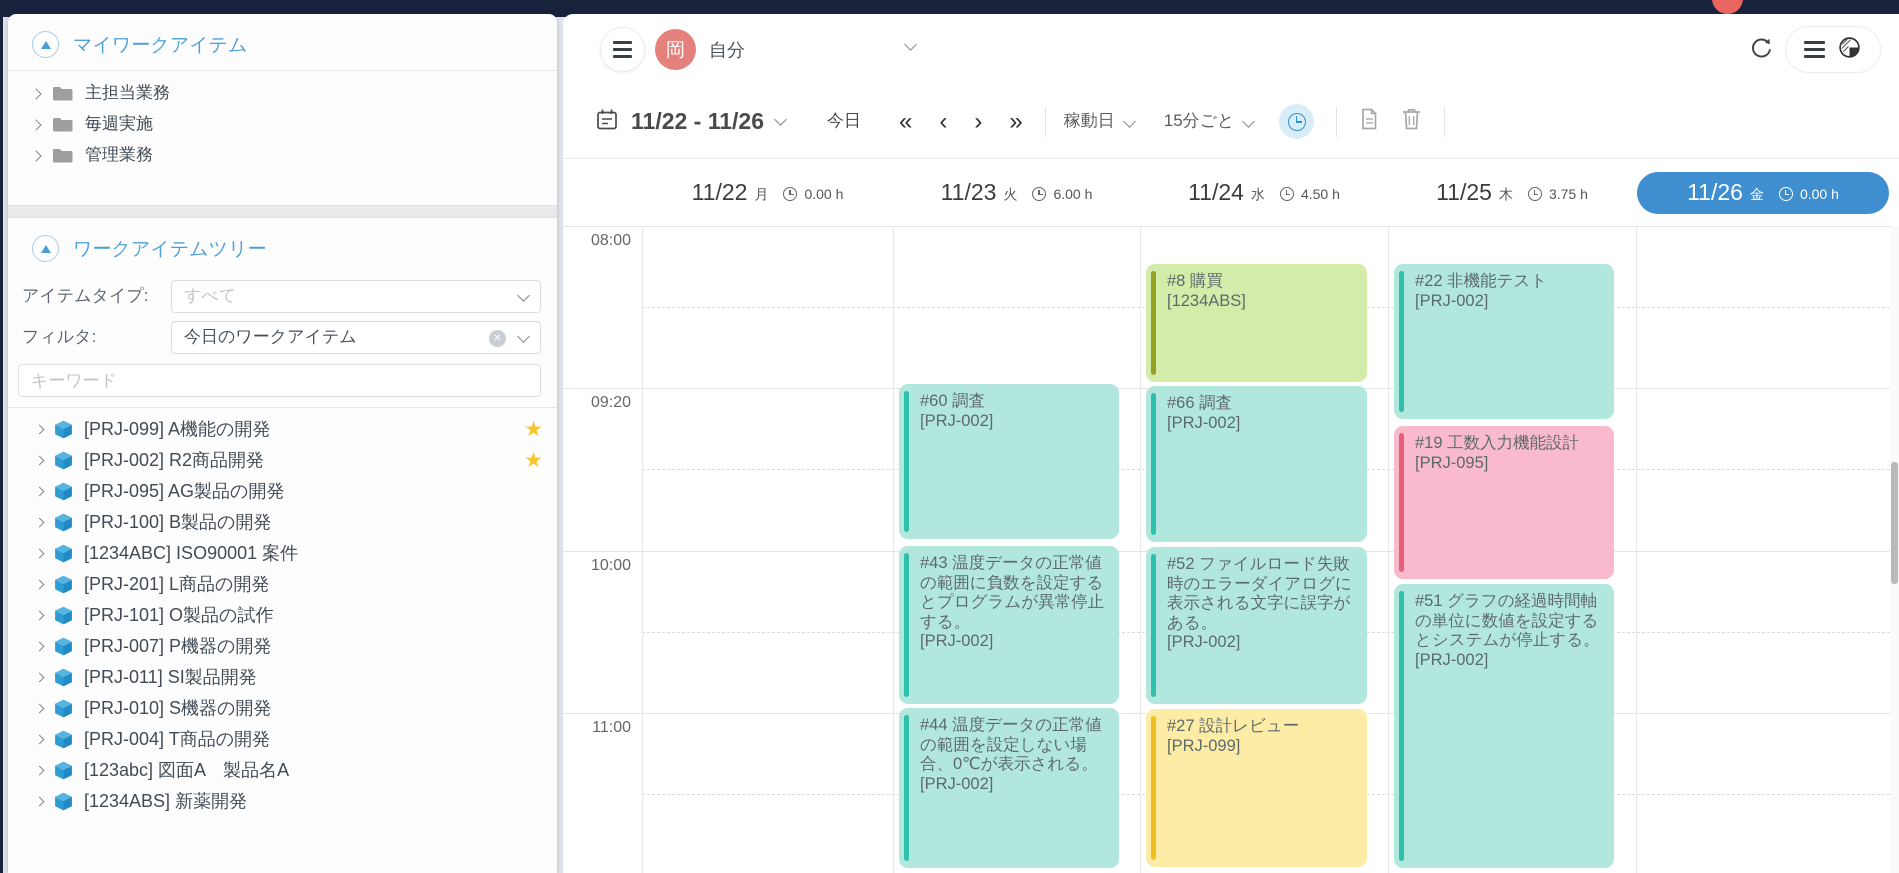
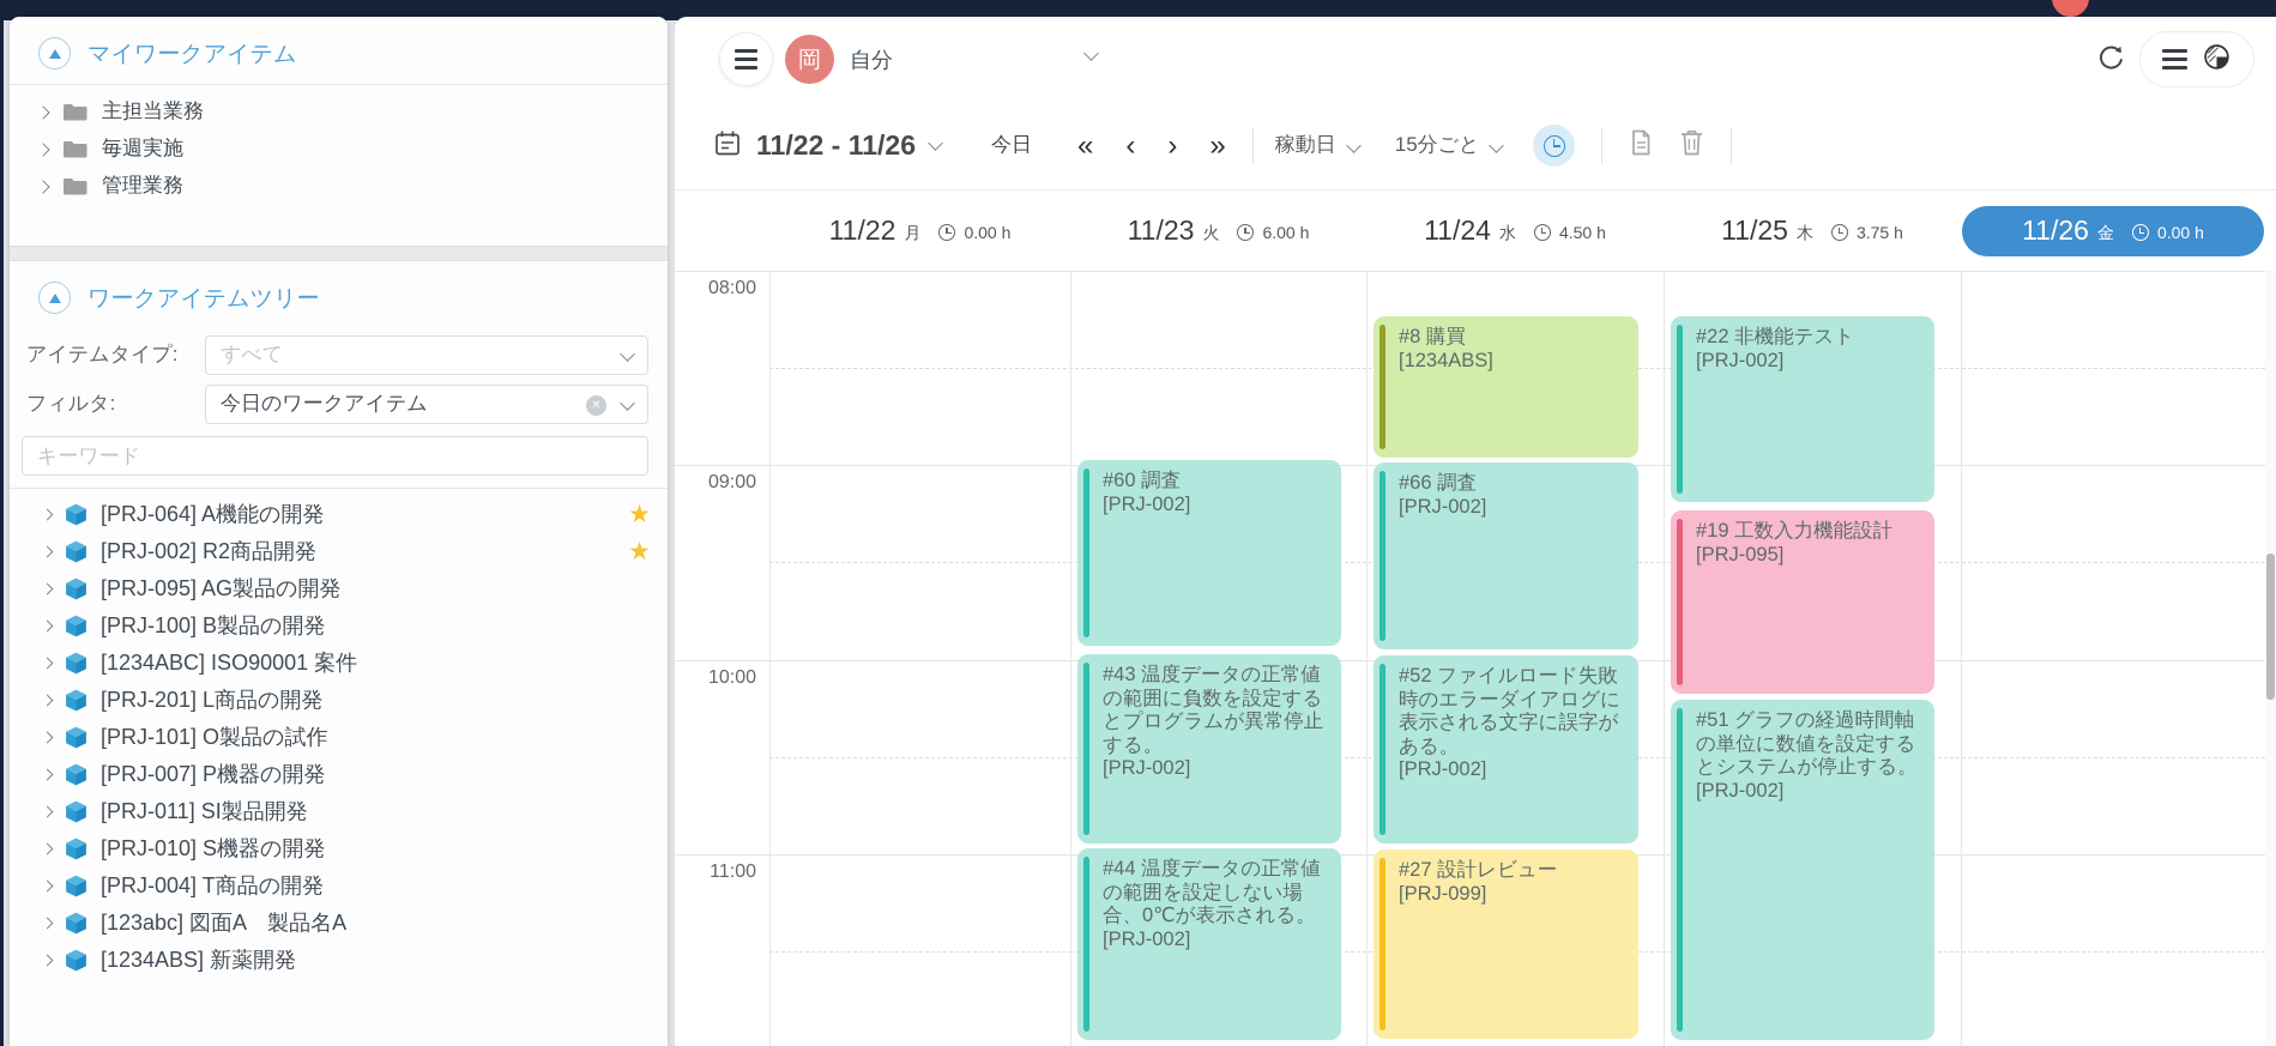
  マイワークアイテム
  主担当業務
  毎週実施
  管理業務
  ワークアイテムツリー
  アイテムタイプ:
  すべて
  フィルタ:
  今日のワークアイテム
  ✕
  キーワード
- [PRJ-099] A機能の開発
+ [PRJ-064] A機能の開発
  ★
  [PRJ-002] R2商品開発
  ★
  [PRJ-095] AG製品の開発
  [PRJ-100] B製品の開発
  [1234ABC] ISO90001 案件
  [PRJ-201] L商品の開発
  [PRJ-101] O製品の試作
  [PRJ-007] P機器の開発
  [PRJ-011] SI製品開発
  [PRJ-010] S機器の開発
  [PRJ-004] T商品の開発
  [123abc] 図面A 製品名A
  [1234ABS] 新薬開発
  岡
  自分
  11/22 - 11/26
  今日
  «
  ‹
  ›
  »
  稼動日
  15分ごと
  11/22
  月
  0.00 h
  11/23
  火
  6.00 h
  11/24
  水
  4.50 h
  11/25
  木
  3.75 h
  11/26
  金
  0.00 h
  08:00
- 09:20
+ 09:00
  10:00
  11:00
  #60 調査
  [PRJ-002]
  #43 温度データの正常値の範囲に負数を設定するとプログラムが異常停止する。
  [PRJ-002]
  #44 温度データの正常値の範囲を設定しない場合、0℃が表示される。
  [PRJ-002]
  #8 購買
  [1234ABS]
  #66 調査
  [PRJ-002]
  #52 ファイルロード失敗時のエラーダイアログに表示される文字に誤字がある。
  [PRJ-002]
  #27 設計レビュー
  [PRJ-099]
  #22 非機能テスト
  [PRJ-002]
  #19 工数入力機能設計
  [PRJ-095]
  #51 グラフの経過時間軸の単位に数値を設定するとシステムが停止する。
  [PRJ-002]
